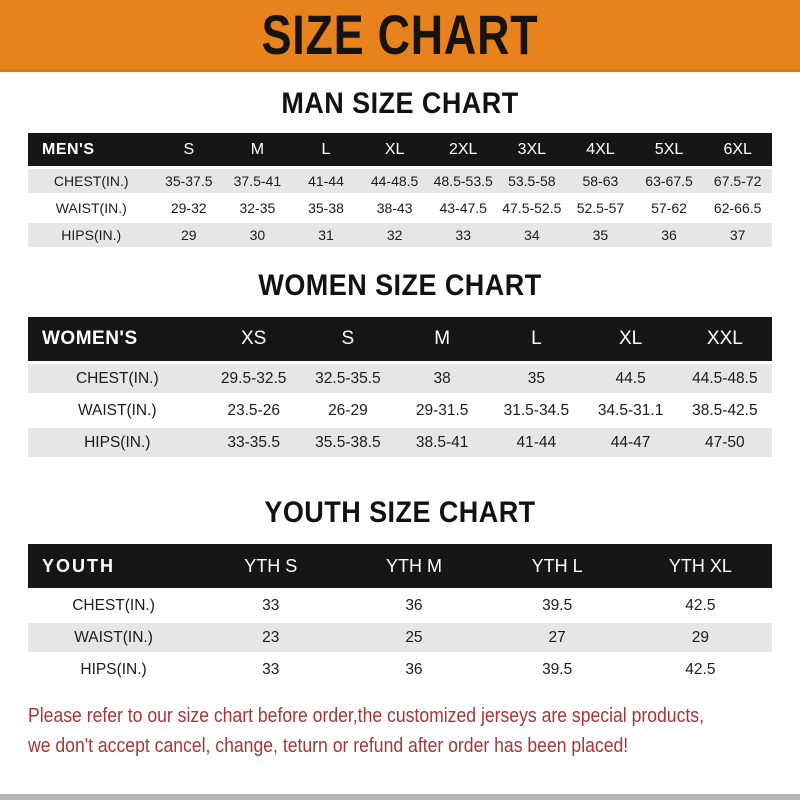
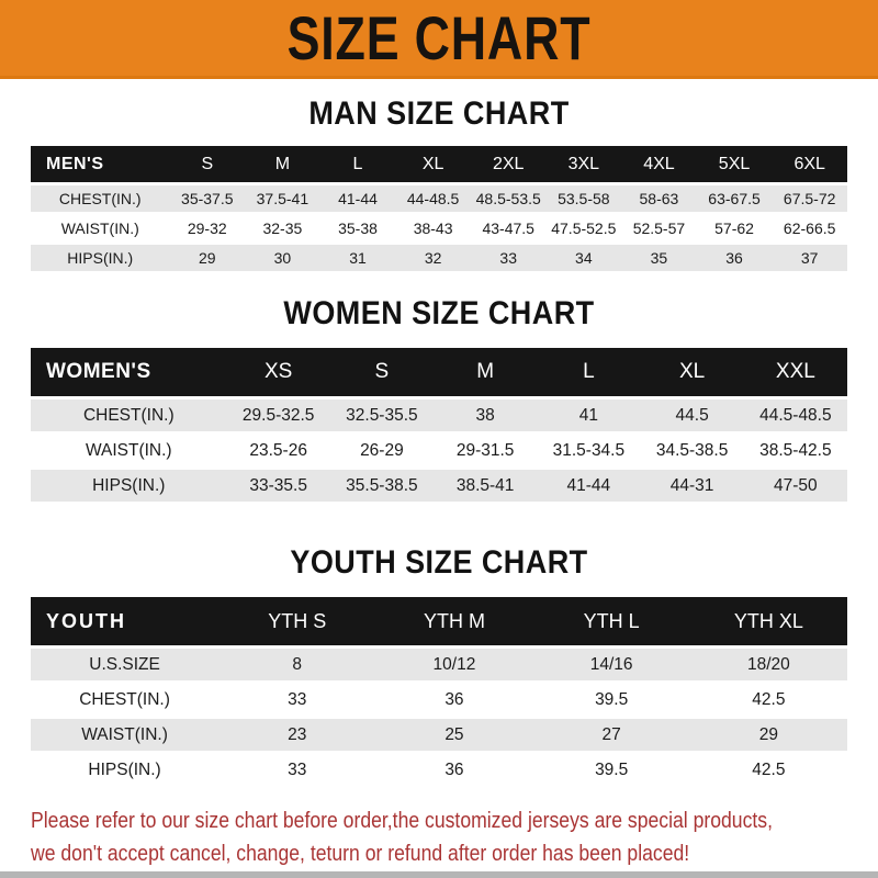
  SIZE CHART
  MAN SIZE CHART
  MEN'S	S	M	L	XL	2XL	3XL	4XL	5XL	6XL
  CHEST(IN.)	35-37.5	37.5-41	41-44	44-48.5	48.5-53.5	53.5-58	58-63	63-67.5	67.5-72
  WAIST(IN.)	29-32	32-35	35-38	38-43	43-47.5	47.5-52.5	52.5-57	57-62	62-66.5
  HIPS(IN.)	29	30	31	32	33	34	35	36	37
  WOMEN SIZE CHART
  WOMEN'S	XS	S	M	L	XL	XXL
- CHEST(IN.)	29.5-32.5	32.5-35.5	38	35	44.5	44.5-48.5
+ CHEST(IN.)	29.5-32.5	32.5-35.5	38	41	44.5	44.5-48.5
- WAIST(IN.)	23.5-26	26-29	29-31.5	31.5-34.5	34.5-31.1	38.5-42.5
+ WAIST(IN.)	23.5-26	26-29	29-31.5	31.5-34.5	34.5-38.5	38.5-42.5
- HIPS(IN.)	33-35.5	35.5-38.5	38.5-41	41-44	44-47	47-50
+ HIPS(IN.)	33-35.5	35.5-38.5	38.5-41	41-44	44-31	47-50
  YOUTH SIZE CHART
  YOUTH	YTH S	YTH M	YTH L	YTH XL
+ U.S.SIZE	8	10/12	14/16	18/20
  CHEST(IN.)	33	36	39.5	42.5
  WAIST(IN.)	23	25	27	29
  HIPS(IN.)	33	36	39.5	42.5
  Please refer to our size chart before order,the customized jerseys are special products,
  we don't accept cancel, change, teturn or refund after order has been placed!
